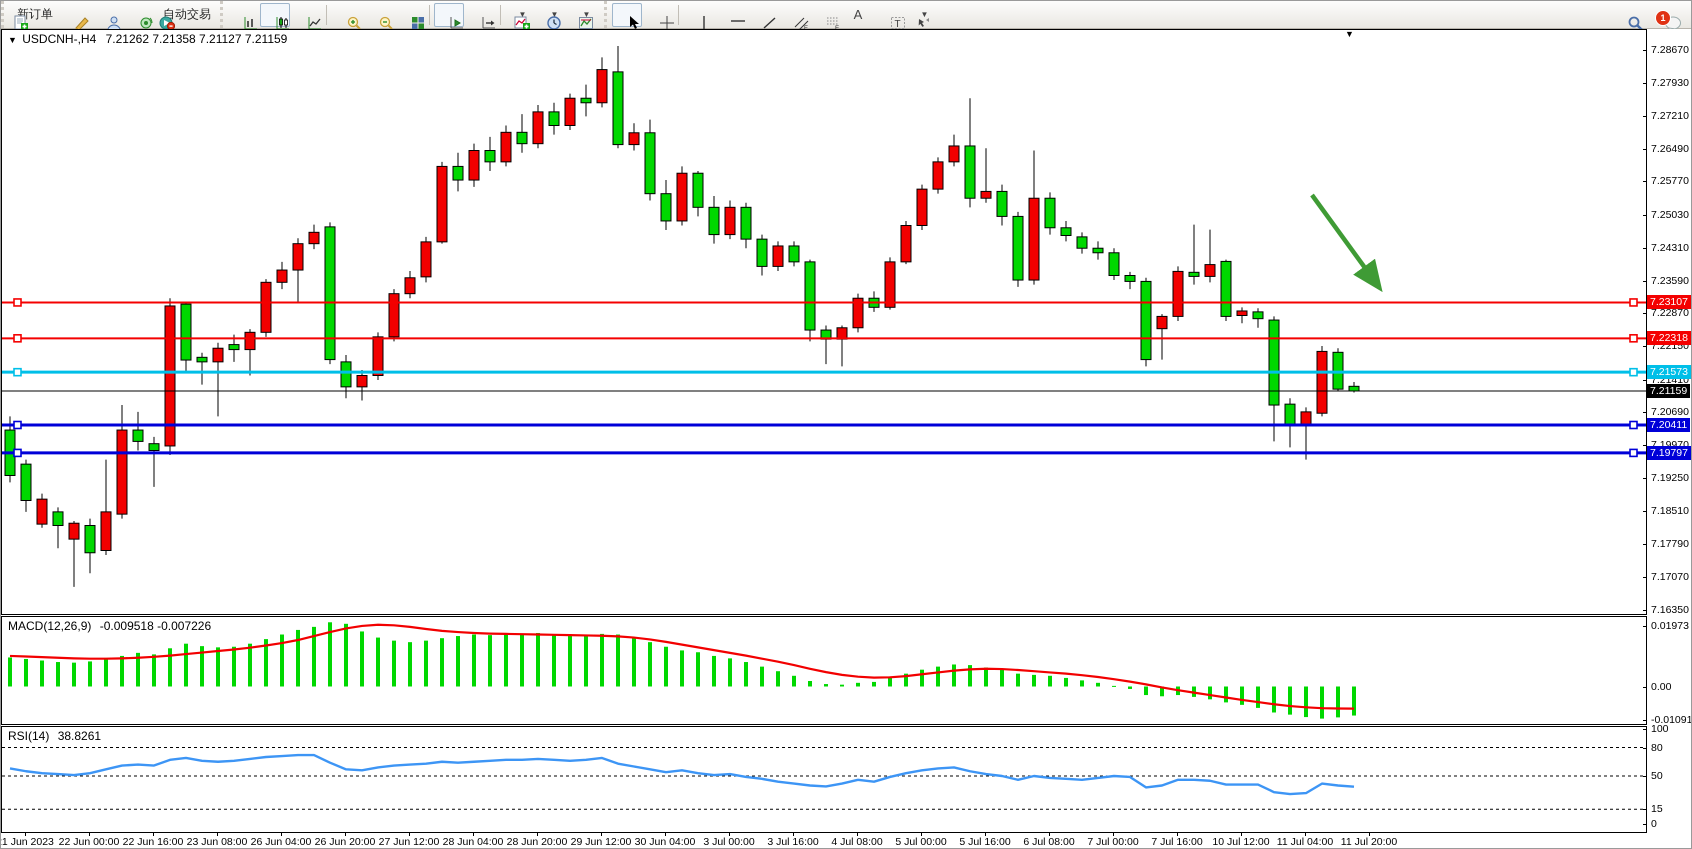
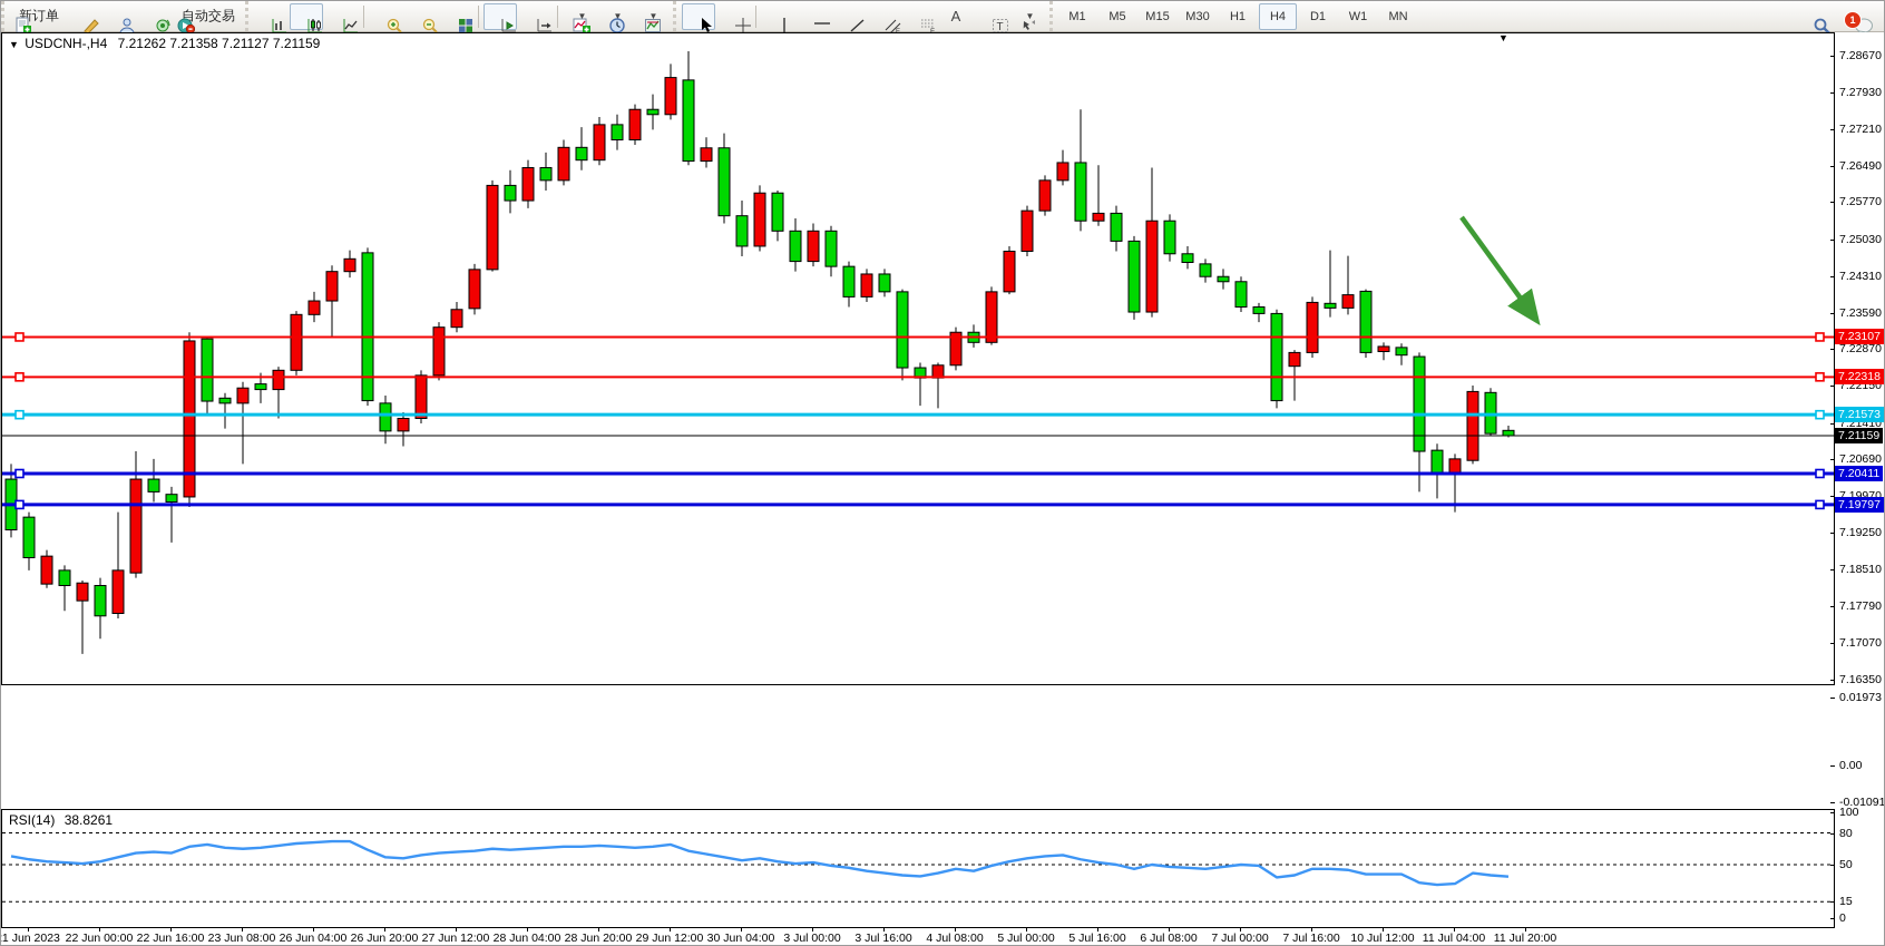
  新订单
  自动交易
  ▼
  ▼
  ▼
  A
  T
  ▼
+ M1
+ M5
+ M15
+ M30
+ H1
+ H4
+ D1
+ W1
+ MN
  1
  ▼ USDCNH-,H4 7.21262 7.21358 7.21127 7.21159
  ▼
- MACD(12,26,9) -0.009518 -0.007226
  RSI(14) 38.8261
  7.28670
  7.27930
  7.27210
  7.26490
  7.25770
  7.25030
  7.24310
  7.23590
  7.22870
  7.22150
  7.21410
  7.20690
  7.19250
  7.18510
  7.17790
  7.17070
  7.16350
  7.23107
  7.22318
  7.21573
  7.21159
  7.20411
  7.19797
  0.01973
  0.00
  -0.01091
  100
  80
  50
  15
  0
  1 Jun 2023
  22 Jun 00:00
  22 Jun 16:00
  23 Jun 08:00
  26 Jun 04:00
  26 Jun 20:00
  27 Jun 12:00
  28 Jun 04:00
  28 Jun 20:00
  29 Jun 12:00
  30 Jun 04:00
  3 Jul 00:00
  3 Jul 16:00
  4 Jul 08:00
  5 Jul 00:00
  5 Jul 16:00
  6 Jul 08:00
  7 Jul 00:00
  7 Jul 16:00
  10 Jul 12:00
  11 Jul 04:00
  11 Jul 20:00
